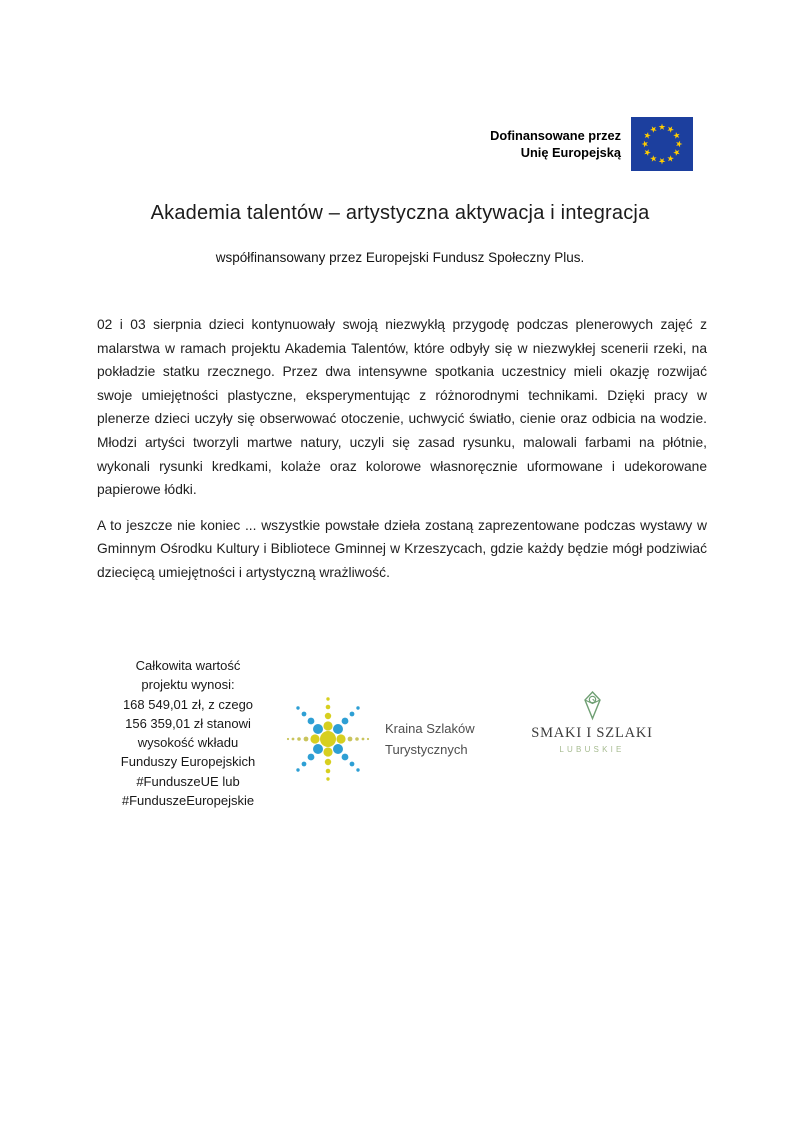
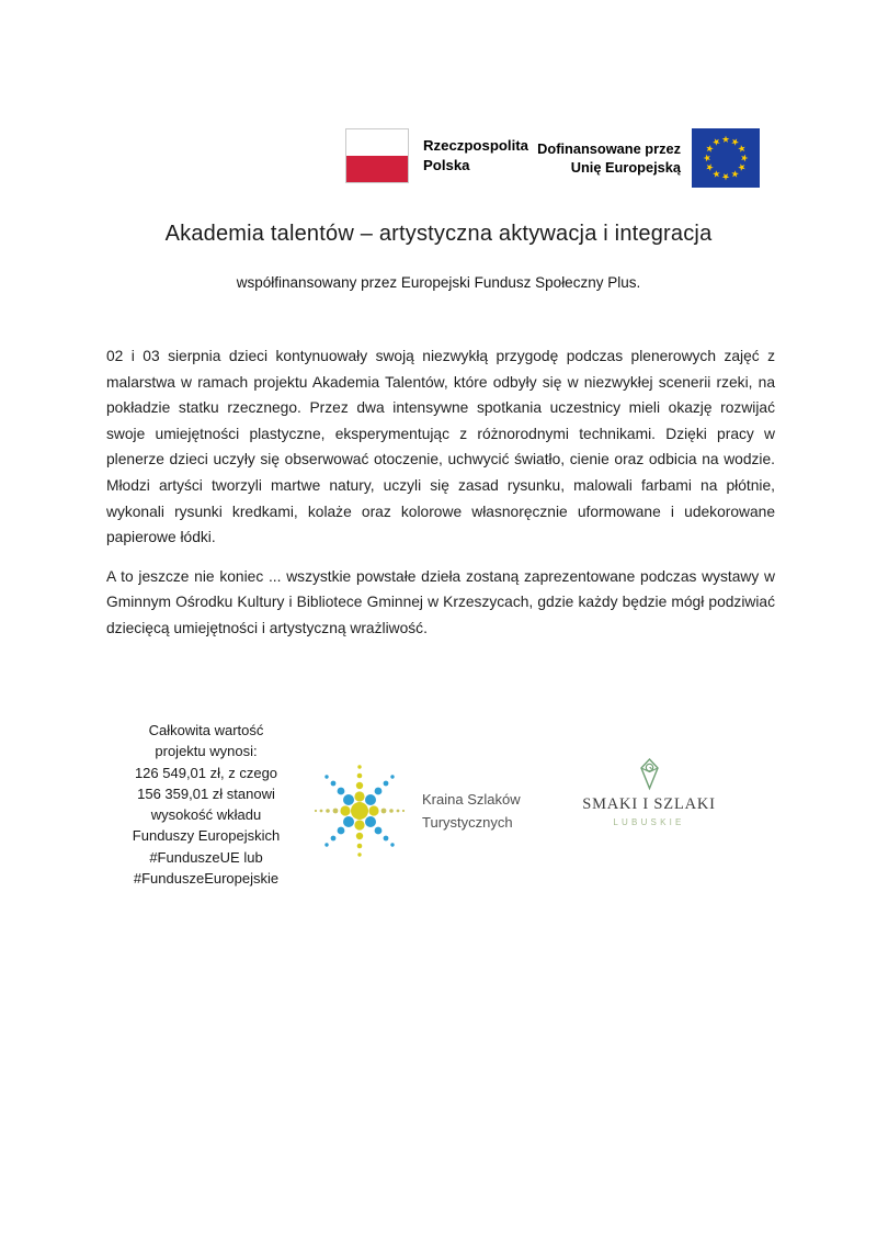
+ Rzeczpospolita
+ Polska
  Dofinansowane przez
  Unię Europejską
  Akademia talentów – artystyczna aktywacja i integracja
  współfinansowany przez Europejski Fundusz Społeczny Plus.
  02 i 03 sierpnia dzieci kontynuowały swoją niezwykłą przygodę podczas plenerowych zajęć z malarstwa w ramach projektu Akademia Talentów, które odbyły się w niezwykłej scenerii rzeki, na pokładzie statku rzecznego. Przez dwa intensywne spotkania uczestnicy mieli okazję rozwijać swoje umiejętności plastyczne, eksperymentując z różnorodnymi technikami. Dzięki pracy w plenerze dzieci uczyły się obserwować otoczenie, uchwycić światło, cienie oraz odbicia na wodzie. Młodzi artyści tworzyli martwe natury, uczyli się zasad rysunku, malowali farbami na płótnie, wykonali rysunki kredkami, kolaże oraz kolorowe własnoręcznie uformowane i udekorowane papierowe łódki.
  A to jeszcze nie koniec ... wszystkie powstałe dzieła zostaną zaprezentowane podczas wystawy w Gminnym Ośrodku Kultury i Bibliotece Gminnej w Krzeszycach, gdzie każdy będzie mógł podziwiać dziecięcą umiejętności i artystyczną wrażliwość.
  Całkowita wartość
  projektu wynosi:
- 168 549,01 zł, z czego
+ 126 549,01 zł, z czego
  156 359,01 zł stanowi
  wysokość wkładu
  Funduszy Europejskich
  #FunduszeUE lub
  #FunduszeEuropejskie
  Kraina Szlaków
  Turystycznych
  SMAKI I SZLAKI
  LUBUSKIE
